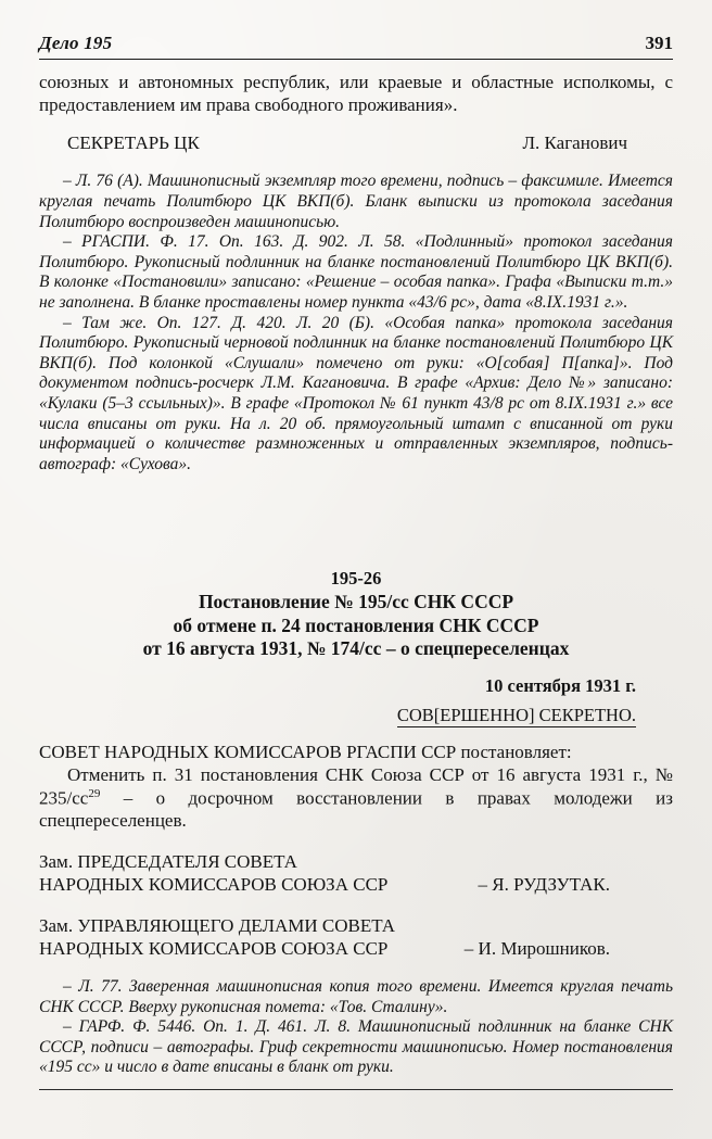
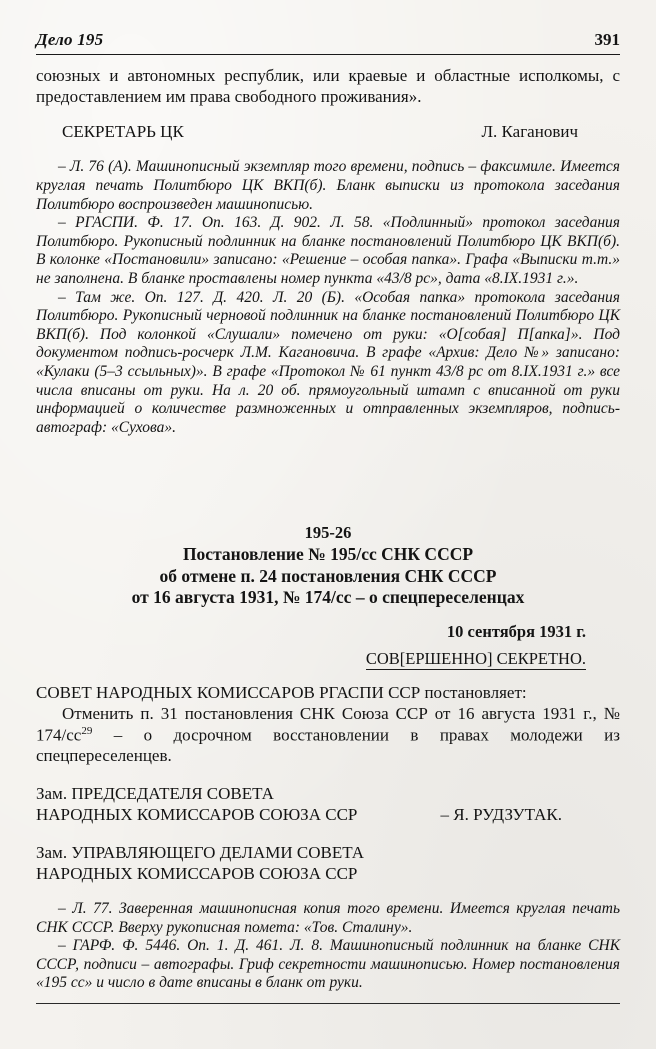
  Дело 195
  391
  союзных и автономных республик, или краевые и областные исполкомы, с предоставлением им права свободного проживания».
  СЕКРЕТАРЬ ЦК
  Л. Каганович
  – Л. 76 (А). Машинописный экземпляр того времени, подпись – факсимиле. Имеется круглая печать Политбюро ЦК ВКП(б). Бланк выписки из протокола заседания Политбюро воспроизведен машинописью.
- – РГАСПИ. Ф. 17. Оп. 163. Д. 902. Л. 58. «Подлинный» протокол заседания Политбюро. Рукописный подлинник на бланке постановлений Политбюро ЦК ВКП(б). В колонке «Постановили» записано: «Решение – особая папка». Графа «Выписки т.т.» не заполнена. В бланке проставлены номер пункта «43/6 рс», дата «8.IX.1931 г.».
+ – РГАСПИ. Ф. 17. Оп. 163. Д. 902. Л. 58. «Подлинный» протокол заседания Политбюро. Рукописный подлинник на бланке постановлений Политбюро ЦК ВКП(б). В колонке «Постановили» записано: «Решение – особая папка». Графа «Выписки т.т.» не заполнена. В бланке проставлены номер пункта «43/8 рс», дата «8.IX.1931 г.».
  – Там же. Оп. 127. Д. 420. Л. 20 (Б). «Особая папка» протокола заседания Политбюро. Рукописный черновой подлинник на бланке постановлений Политбюро ЦК ВКП(б). Под колонкой «Слушали» помечено от руки: «О[собая] П[апка]». Под документом подпись-росчерк Л.М. Кагановича. В графе «Архив: Дело №» записано: «Кулаки (5–3 ссыльных)». В графе «Протокол № 61 пункт 43/8 рс от 8.IX.1931 г.» все числа вписаны от руки. На л. 20 об. прямоугольный штамп с вписанной от руки информацией о количестве размноженных и отправленных экземпляров, подпись-автограф: «Сухова».
  195-26
  Постановление № 195/сс СНК СССР
  об отмене п. 24 постановления СНК СССР
  от 16 августа 1931, № 174/сс – о спецпереселенцах
  10 сентября 1931 г.
  СОВ[ЕРШЕННО] СЕКРЕТНО.
  СОВЕТ НАРОДНЫХ КОМИССАРОВ РГАСПИ ССР постановляет:
- Отменить п. 31 постановления СНК Союза ССР от 16 августа 1931 г., № 235/сс29 – о досрочном восстановлении в правах молодежи из спецпереселенцев.
+ Отменить п. 31 постановления СНК Союза ССР от 16 августа 1931 г., № 174/сс29 – о досрочном восстановлении в правах молодежи из спецпереселенцев.
  Зам. ПРЕДСЕДАТЕЛЯ СОВЕТА
  НАРОДНЫХ КОМИССАРОВ СОЮЗА ССР
  – Я. РУДЗУТАК.
  Зам. УПРАВЛЯЮЩЕГО ДЕЛАМИ СОВЕТА
  НАРОДНЫХ КОМИССАРОВ СОЮЗА ССР
- – И. Мирошников.
  – Л. 77. Заверенная машинописная копия того времени. Имеется круглая печать СНК СССР. Вверху рукописная помета: «Тов. Сталину».
  – ГАРФ. Ф. 5446. Оп. 1. Д. 461. Л. 8. Машинописный подлинник на бланке СНК СССР, подписи – автографы. Гриф секретности машинописью. Номер постановления «195 сс» и число в дате вписаны в бланк от руки.
